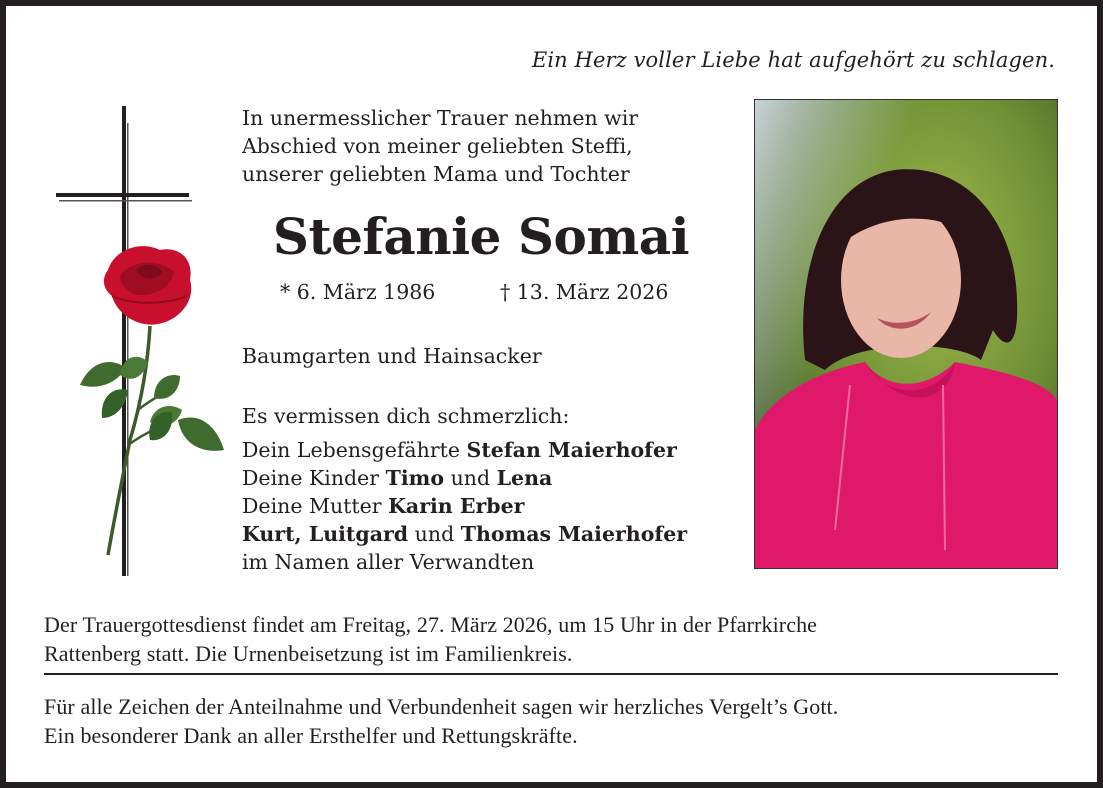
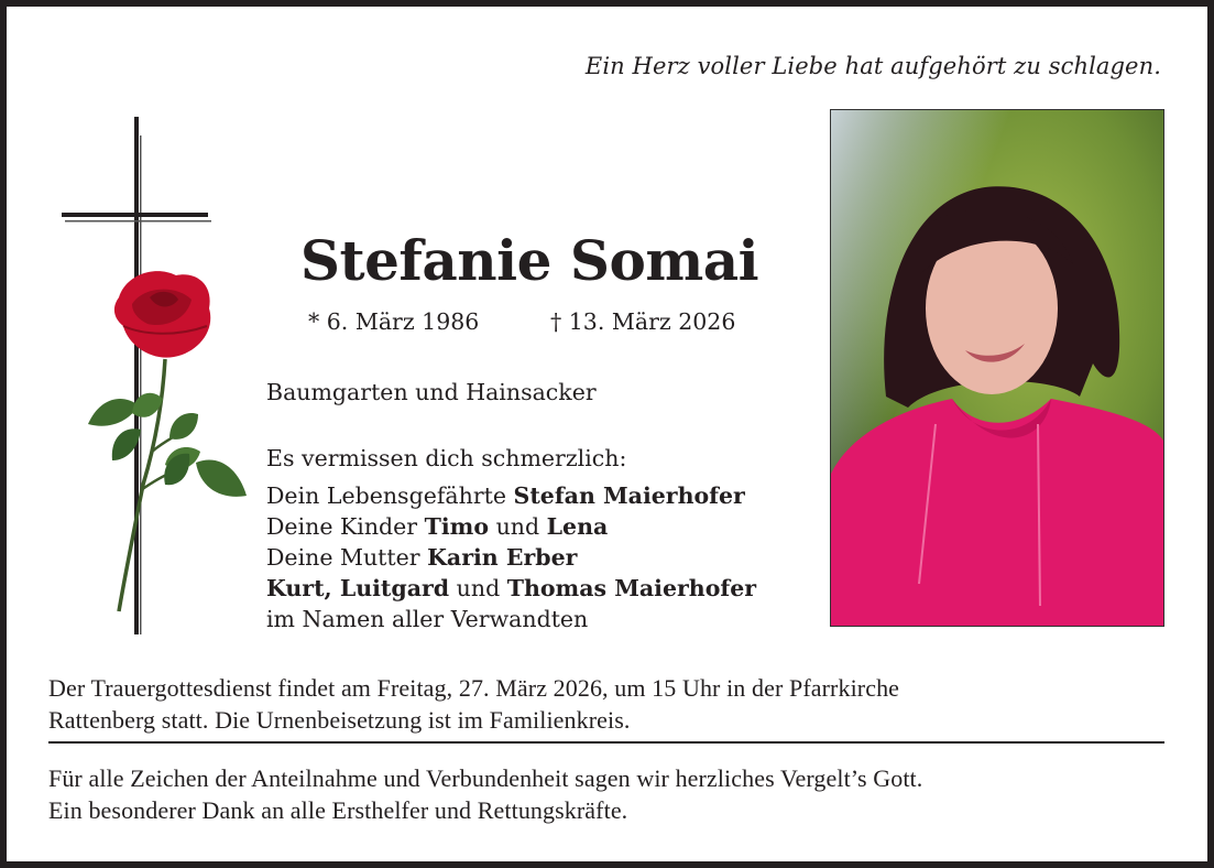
  Ein Herz voller Liebe hat aufgehört zu schlagen.
- In unermesslicher Trauer nehmen wir
- Abschied von meiner geliebten Steffi,
- unserer geliebten Mama und Tochter
  Stefanie Somai
  * 6. März 1986
  † 13. März 2026
  Baumgarten und Hainsacker
  Es vermissen dich schmerzlich:
  Dein Lebensgefährte Stefan Maierhofer
  Deine Kinder Timo und Lena
  Deine Mutter Karin Erber
  Kurt, Luitgard und Thomas Maierhofer
  im Namen aller Verwandten
  Der Trauergottesdienst findet am Freitag, 27. März 2026, um 15 Uhr in der Pfarrkirche
  Rattenberg statt. Die Urnenbeisetzung ist im Familienkreis.
  Für alle Zeichen der Anteilnahme und Verbundenheit sagen wir herzliches Vergelt’s Gott.
- Ein besonderer Dank an aller Ersthelfer und Rettungskräfte.
+ Ein besonderer Dank an alle Ersthelfer und Rettungskräfte.
